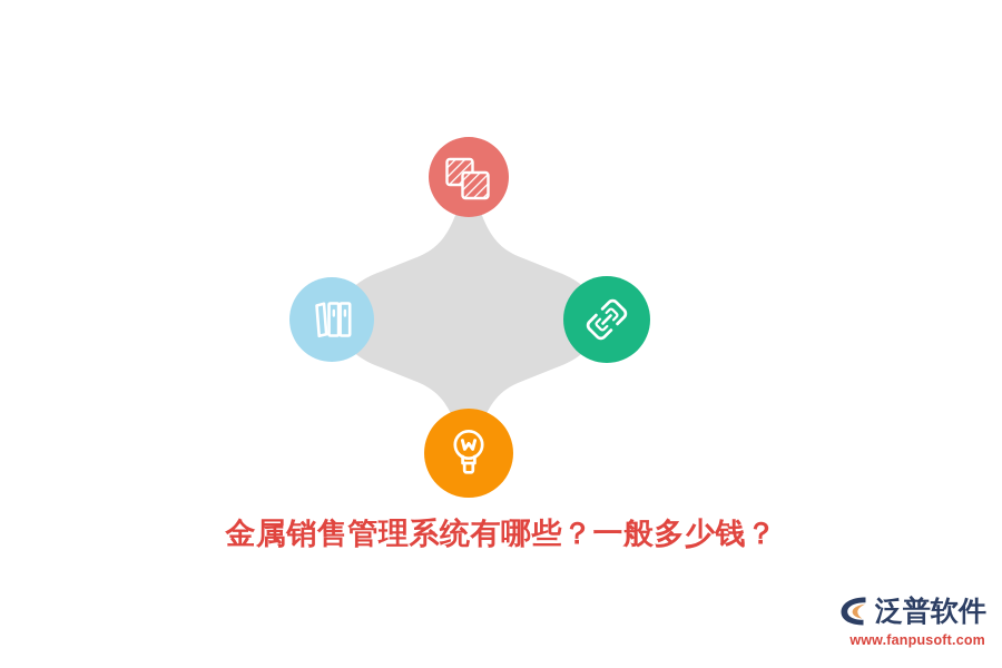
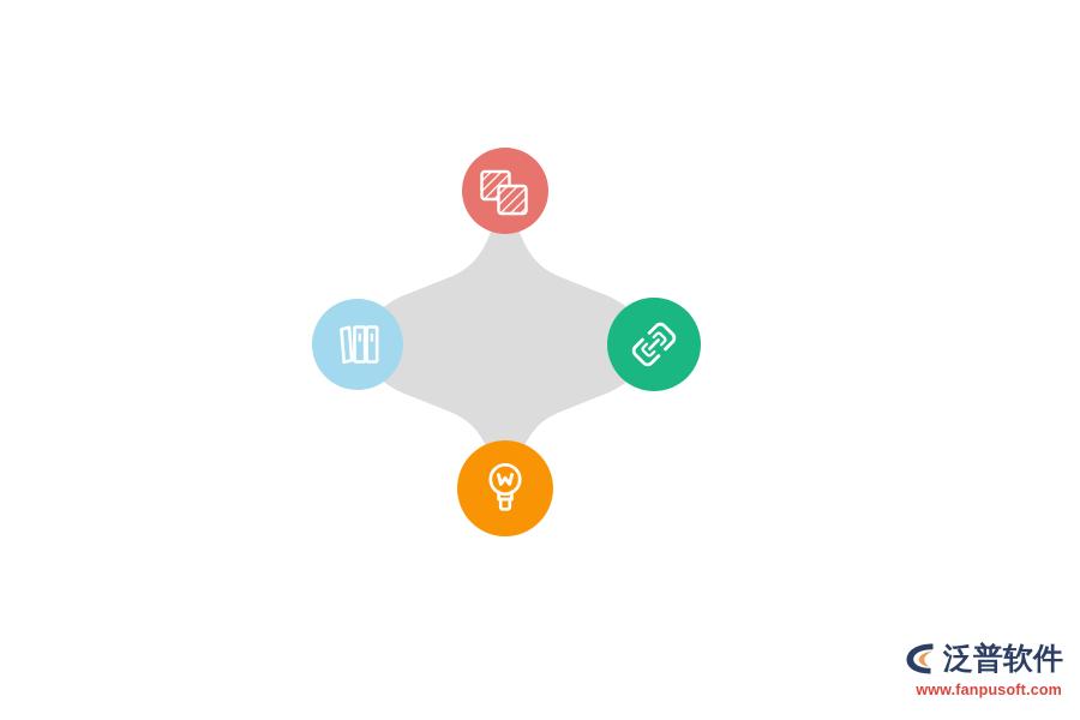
- 金属销售管理系统有哪些？一般多少钱？
  泛普软件
  www.fanpusoft.com
